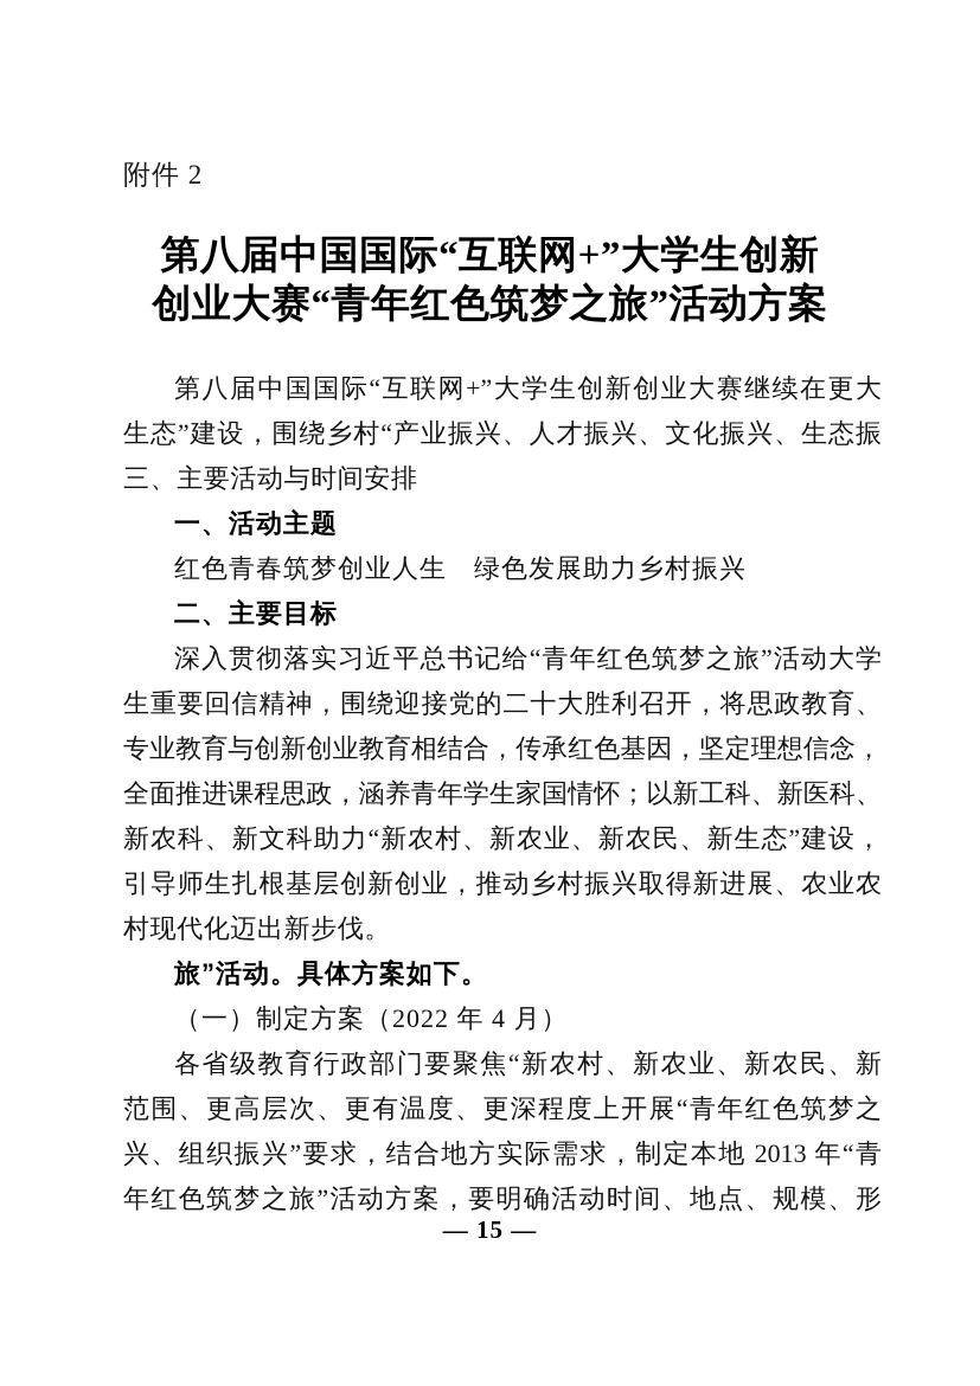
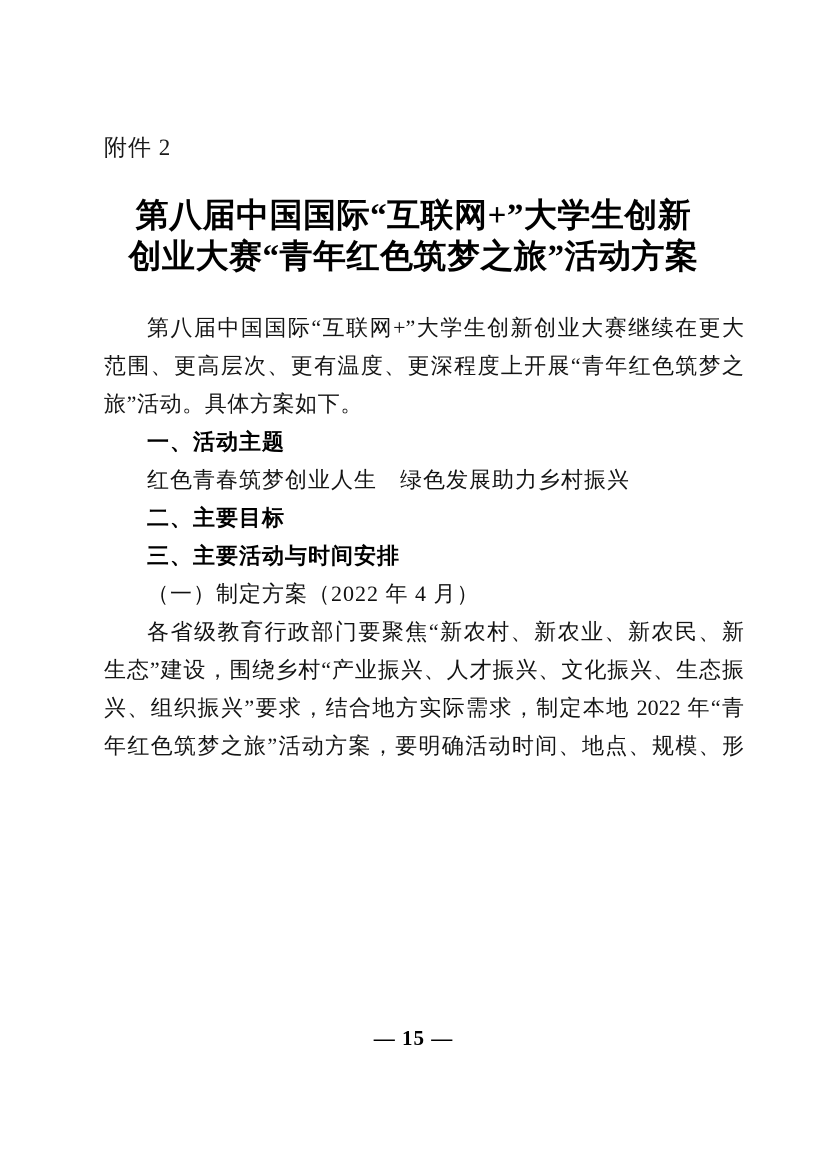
  附件 2
  第八届中国国际“互联网+”大学生创新
  创业大赛“青年红色筑梦之旅”活动方案
  第八届中国国际“互联网+”大学生创新创业大赛继续在更大
- 生态”建设，围绕乡村“产业振兴、人才振兴、文化振兴、生态振
+ 范围、更高层次、更有温度、更深程度上开展“青年红色筑梦之
- 三、主要活动与时间安排
+ 旅”活动。具体方案如下。
  一、活动主题
  红色青春筑梦创业人生 绿色发展助力乡村振兴
  二、主要目标
- 深入贯彻落实习近平总书记给“青年红色筑梦之旅”活动大学
- 生重要回信精神，围绕迎接党的二十大胜利召开，将思政教育、
- 专业教育与创新创业教育相结合，传承红色基因，坚定理想信念，
- 全面推进课程思政，涵养青年学生家国情怀；以新工科、新医科、
- 新农科、新文科助力“新农村、新农业、新农民、新生态”建设，
- 引导师生扎根基层创新创业，推动乡村振兴取得新进展、农业农
- 村现代化迈出新步伐。
- 旅”活动。具体方案如下。
+ 三、主要活动与时间安排
  （一）制定方案（2022 年 4 月）
  各省级教育行政部门要聚焦“新农村、新农业、新农民、新
- 范围、更高层次、更有温度、更深程度上开展“青年红色筑梦之
+ 生态”建设，围绕乡村“产业振兴、人才振兴、文化振兴、生态振
- 兴、组织振兴”要求，结合地方实际需求，制定本地 2013 年“青
+ 兴、组织振兴”要求，结合地方实际需求，制定本地 2022 年“青
  年红色筑梦之旅”活动方案，要明确活动时间、地点、规模、形
  — 15 —
